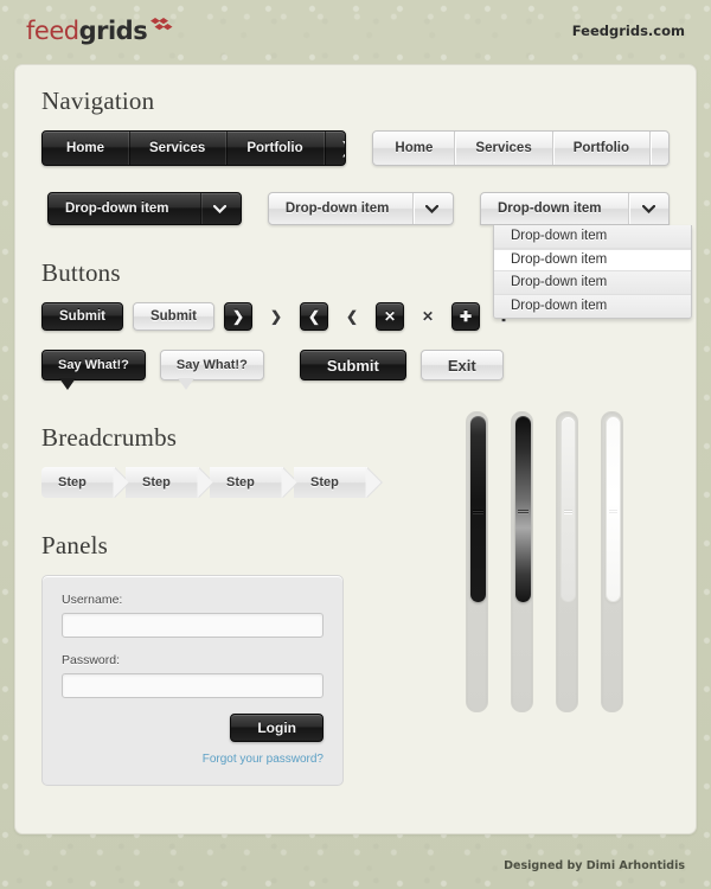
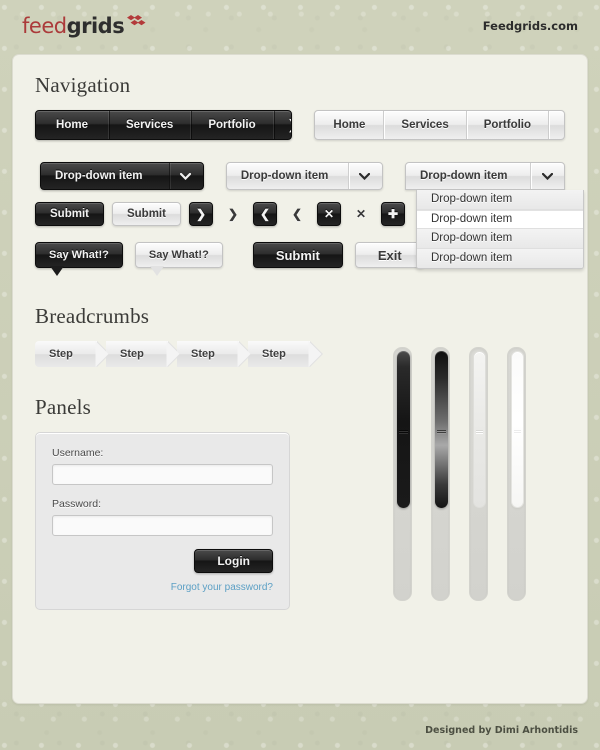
  feedgrids
  Feedgrids.com
  Navigation
  Home
  Services
  Portfolio
  Home
  Services
  Portfolio
  Drop-down item
  Drop-down item
  Drop-down item
  Drop-down item
  Drop-down item
  Drop-down item
  Drop-down item
- Buttons
  Submit
  Submit
  ❯
  ❯
  ❮
  ❮
  ✕
  ✕
  ✚
  Say What!?
  Say What!?
  Submit
  Exit
  Breadcrumbs
  Step
  Step
  Step
  Step
  Panels
  Username:
  Password:
  Login
  Forgot your password?
  Designed by Dimi Arhontidis
